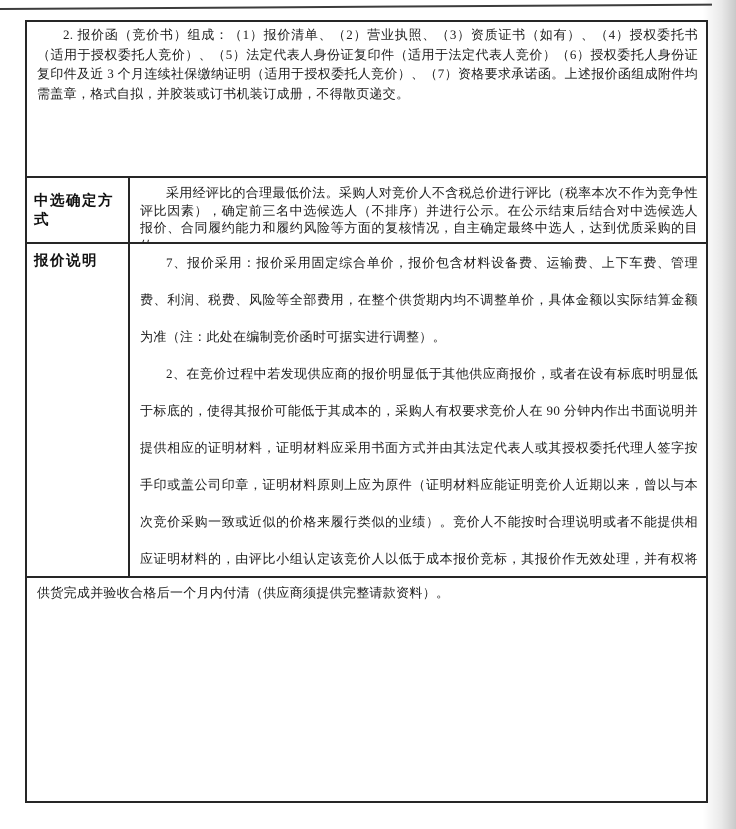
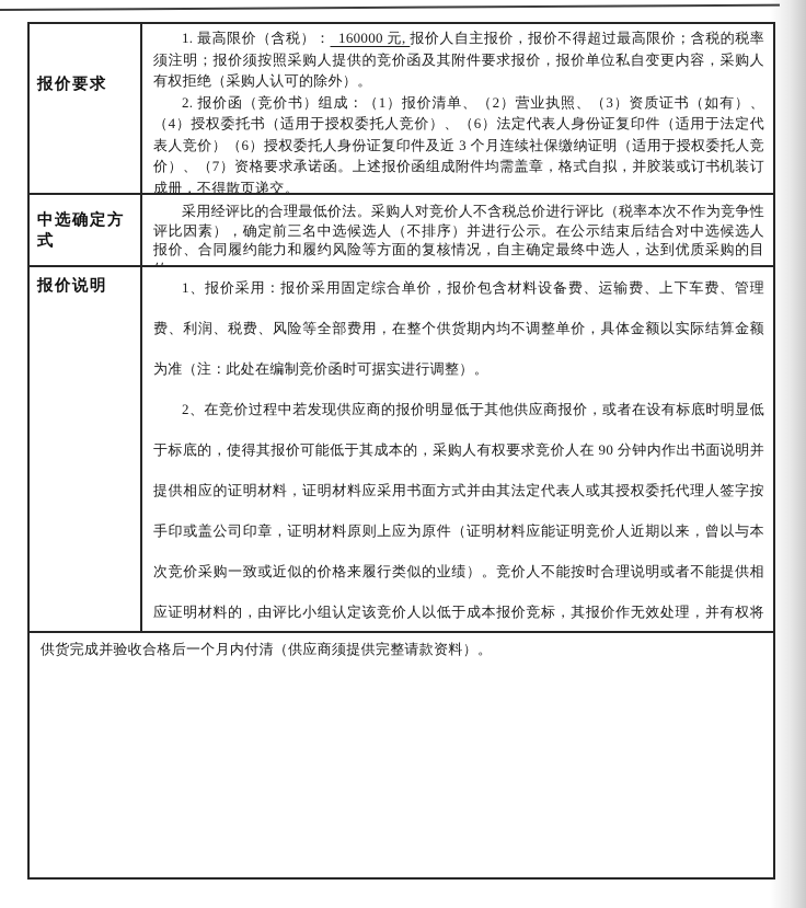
+ 报价要求
+ 1. 最高限价（含税）： 160000 元, 报价人自主报价，报价不得超过最高限价；含税的税率须注明；报价须按照采购人提供的竞价函及其附件要求报价，报价单位私自变更内容，采购人有权拒绝（采购人认可的除外）。
- 2. 报价函（竞价书）组成：（1）报价清单、（2）营业执照、（3）资质证书（如有）、（4）授权委托书（适用于授权委托人竞价）、（5）法定代表人身份证复印件（适用于法定代表人竞价）（6）授权委托人身份证复印件及近 3 个月连续社保缴纳证明（适用于授权委托人竞价）、（7）资格要求承诺函。上述报价函组成附件均需盖章，格式自拟，并胶装或订书机装订成册，不得散页递交。
+ 2. 报价函（竞价书）组成：（1）报价清单、（2）营业执照、（3）资质证书（如有）、（4）授权委托书（适用于授权委托人竞价）、（6）法定代表人身份证复印件（适用于法定代表人竞价）（6）授权委托人身份证复印件及近 3 个月连续社保缴纳证明（适用于授权委托人竞价）、（7）资格要求承诺函。上述报价函组成附件均需盖章，格式自拟，并胶装或订书机装订成册，不得散页递交。
  中选确定方式
  采用经评比的合理最低价法。采购人对竞价人不含税总价进行评比（税率本次不作为竞争性评比因素），确定前三名中选候选人（不排序）并进行公示。在公示结束后结合对中选候选人报价、合同履约能力和履约风险等方面的复核情况，自主确定最终中选人，达到优质采购的目
  报价说明
- 7、报价采用：报价采用固定综合单价，报价包含材料设备费、运输费、上下车费、管理费、利润、税费、风险等全部费用，在整个供货期内均不调整单价，具体金额以实际结算金额为准（注：此处在编制竞价函时可据实进行调整）。
+ 1、报价采用：报价采用固定综合单价，报价包含材料设备费、运输费、上下车费、管理费、利润、税费、风险等全部费用，在整个供货期内均不调整单价，具体金额以实际结算金额为准（注：此处在编制竞价函时可据实进行调整）。
  2、在竞价过程中若发现供应商的报价明显低于其他供应商报价，或者在设有标底时明显低于标底的，使得其报价可能低于其成本的，采购人有权要求竞价人在 90 分钟内作出书面说明并提供相应的证明材料，证明材料应采用书面方式并由其法定代表人或其授权委托代理人签字按手印或盖公司印章，证明材料原则上应为原件（证明材料应能证明竞价人近期以来，曾以与本次竞价采购一致或近似的价格来履行类似的业绩）。竞价人不能按时合理说明或者不能提供相应证明材料的，由评比小组认定该竞价人以低于成本报价竞标，其报价作无效处理，并有权将
  供货完成并验收合格后一个月内付清（供应商须提供完整请款资料）。
